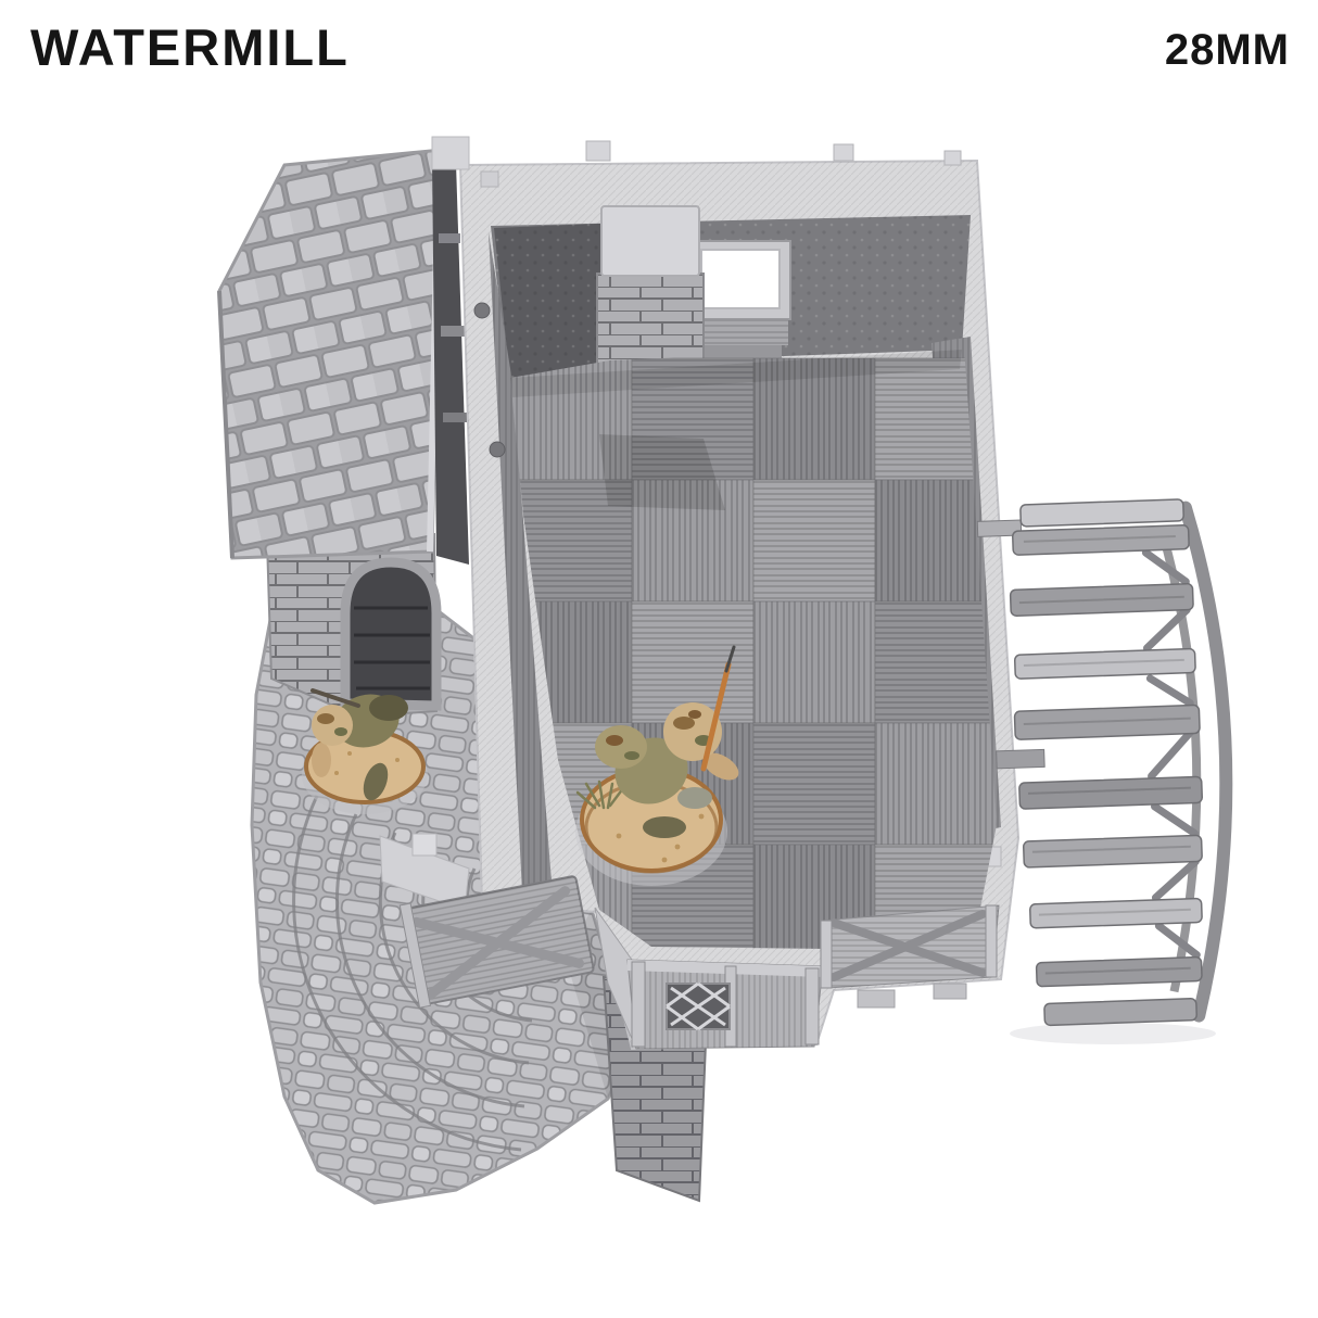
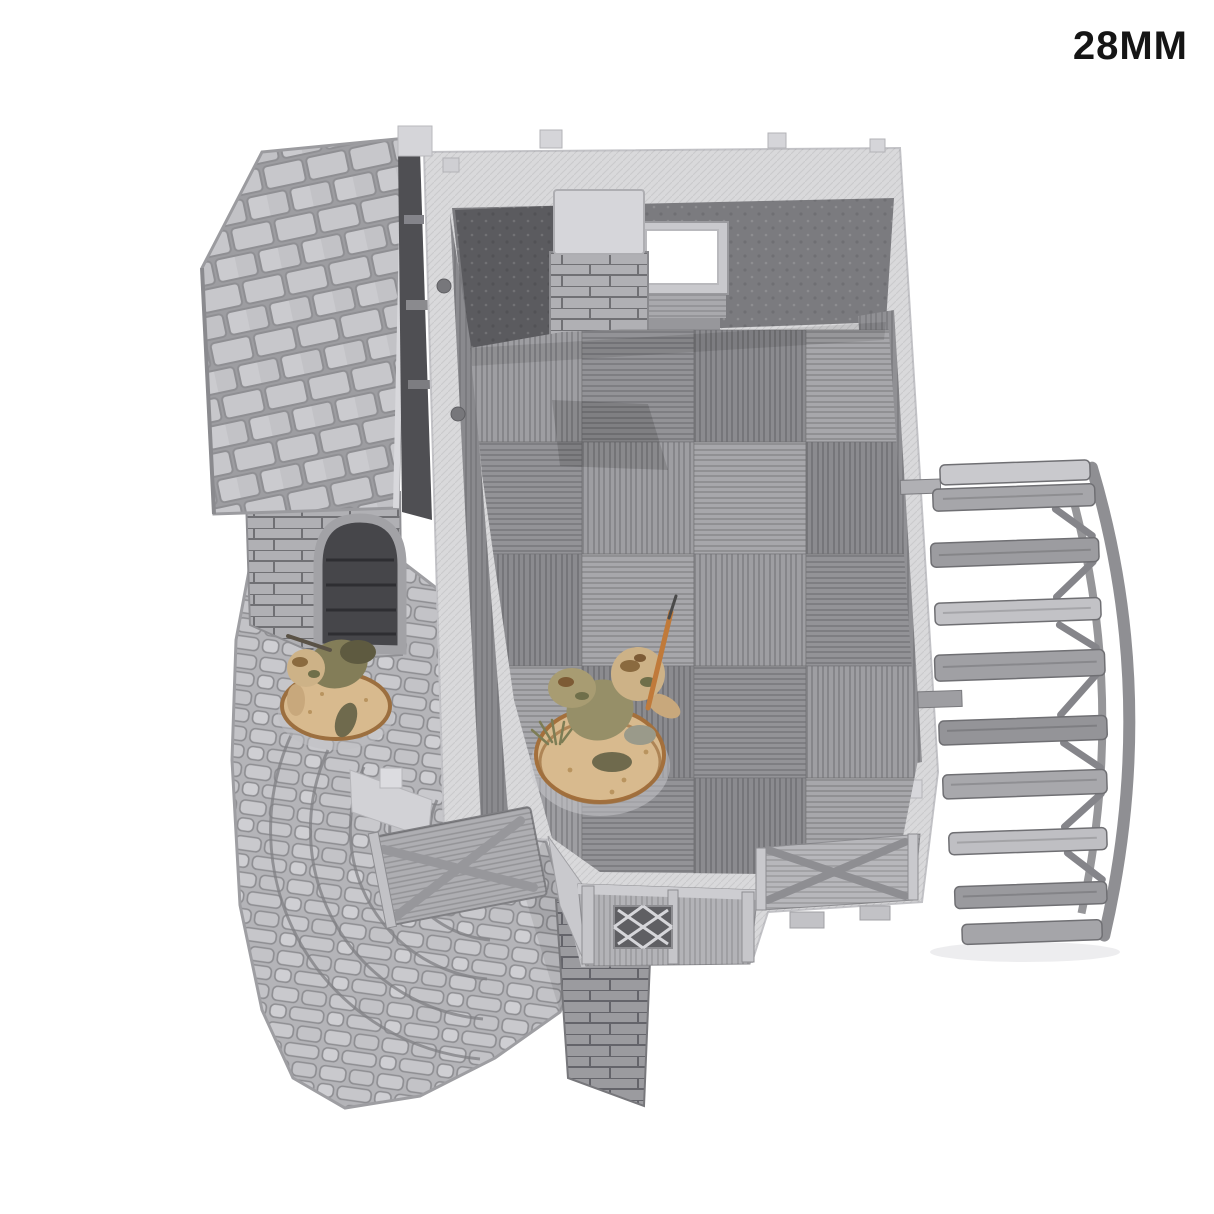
- WATERMILL
  28MM
